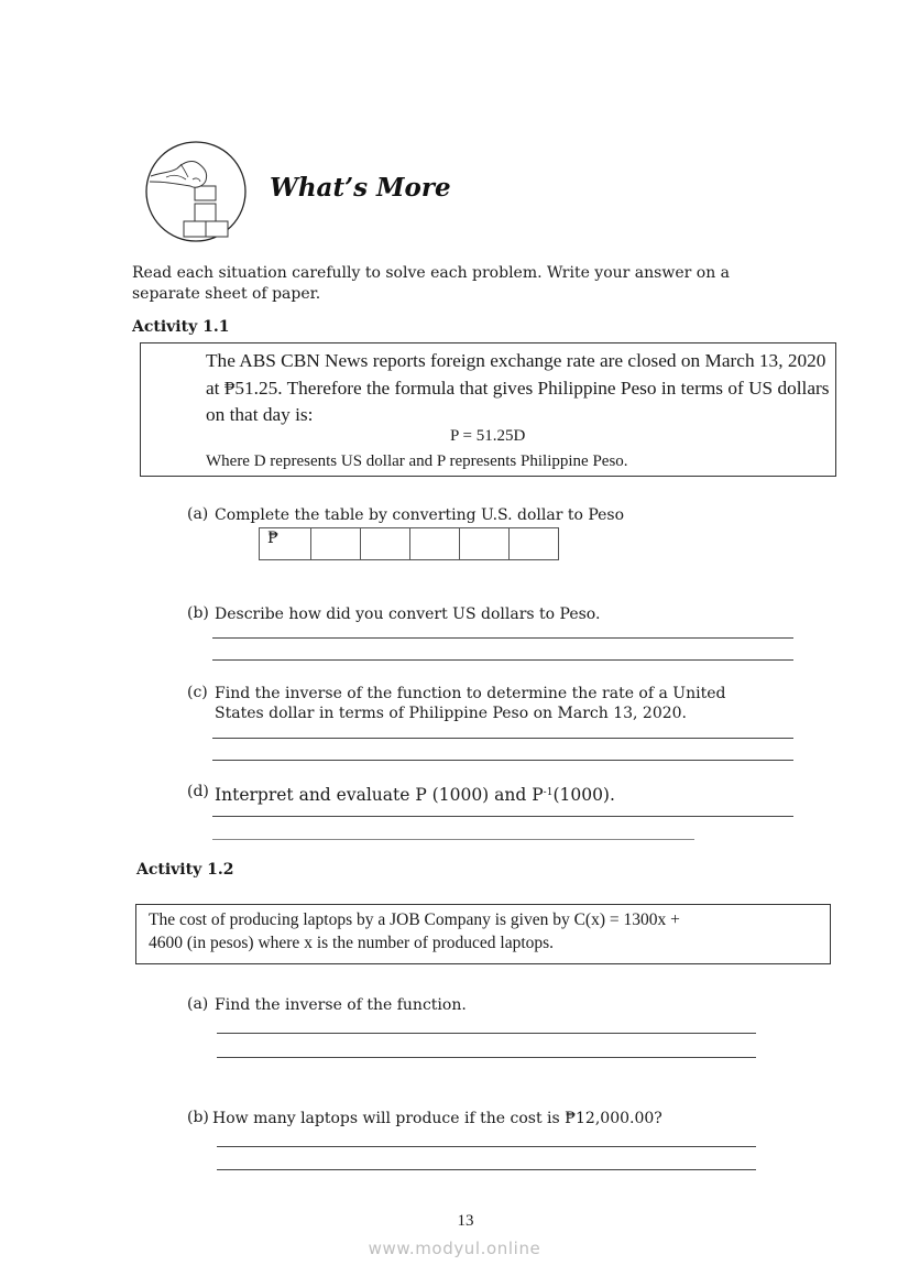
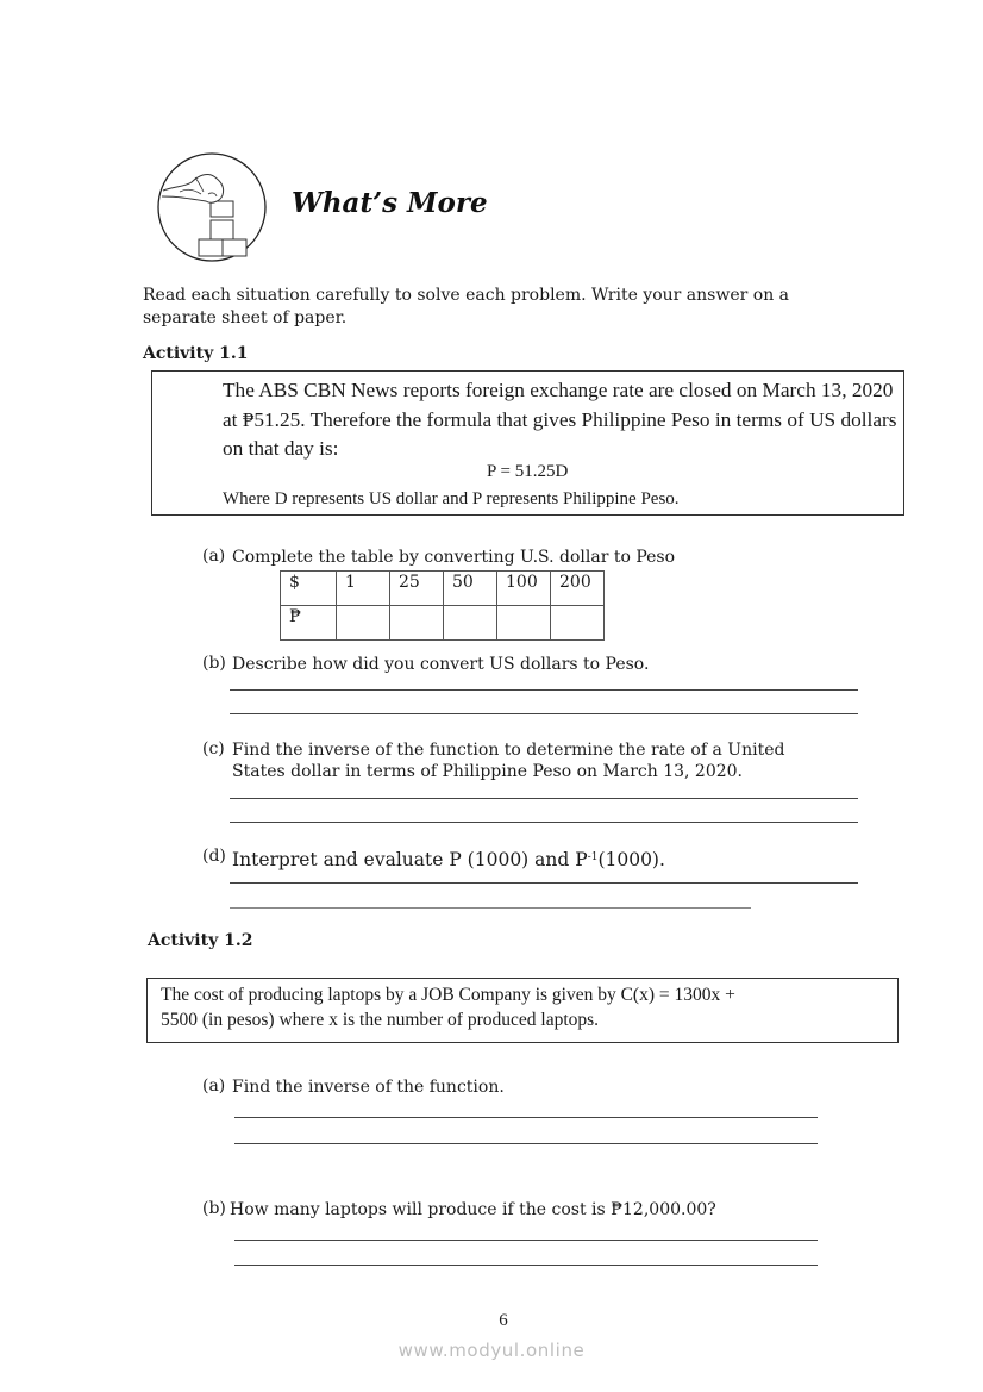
  What’s More
  Read each situation carefully to solve each problem. Write your answer on a separate sheet of paper.
  Activity 1.1
  The ABS CBN News reports foreign exchange rate are closed on March 13, 2020 at ₱51.25. Therefore the formula that gives Philippine Peso in terms of US dollars on that day is:
  P = 51.25D
  Where D represents US dollar and P represents Philippine Peso.
  (a)
  Complete the table by converting U.S. dollar to Peso
+ $	1	25	50	100	200
  ₱
  (b)
  Describe how did you convert US dollars to Peso.
  (c)
  Find the inverse of the function to determine the rate of a United
  States dollar in terms of Philippine Peso on March 13, 2020.
  (d)
  Interpret and evaluate P (1000) and P-1(1000).
  Activity 1.2
  The cost of producing laptops by a JOB Company is given by C(x) = 1300x +
- 4600 (in pesos) where x is the number of produced laptops.
+ 5500 (in pesos) where x is the number of produced laptops.
  (a)
  Find the inverse of the function.
  (b)
  How many laptops will produce if the cost is ₱12,000.00?
- 13
+ 6
  www.modyul.online
